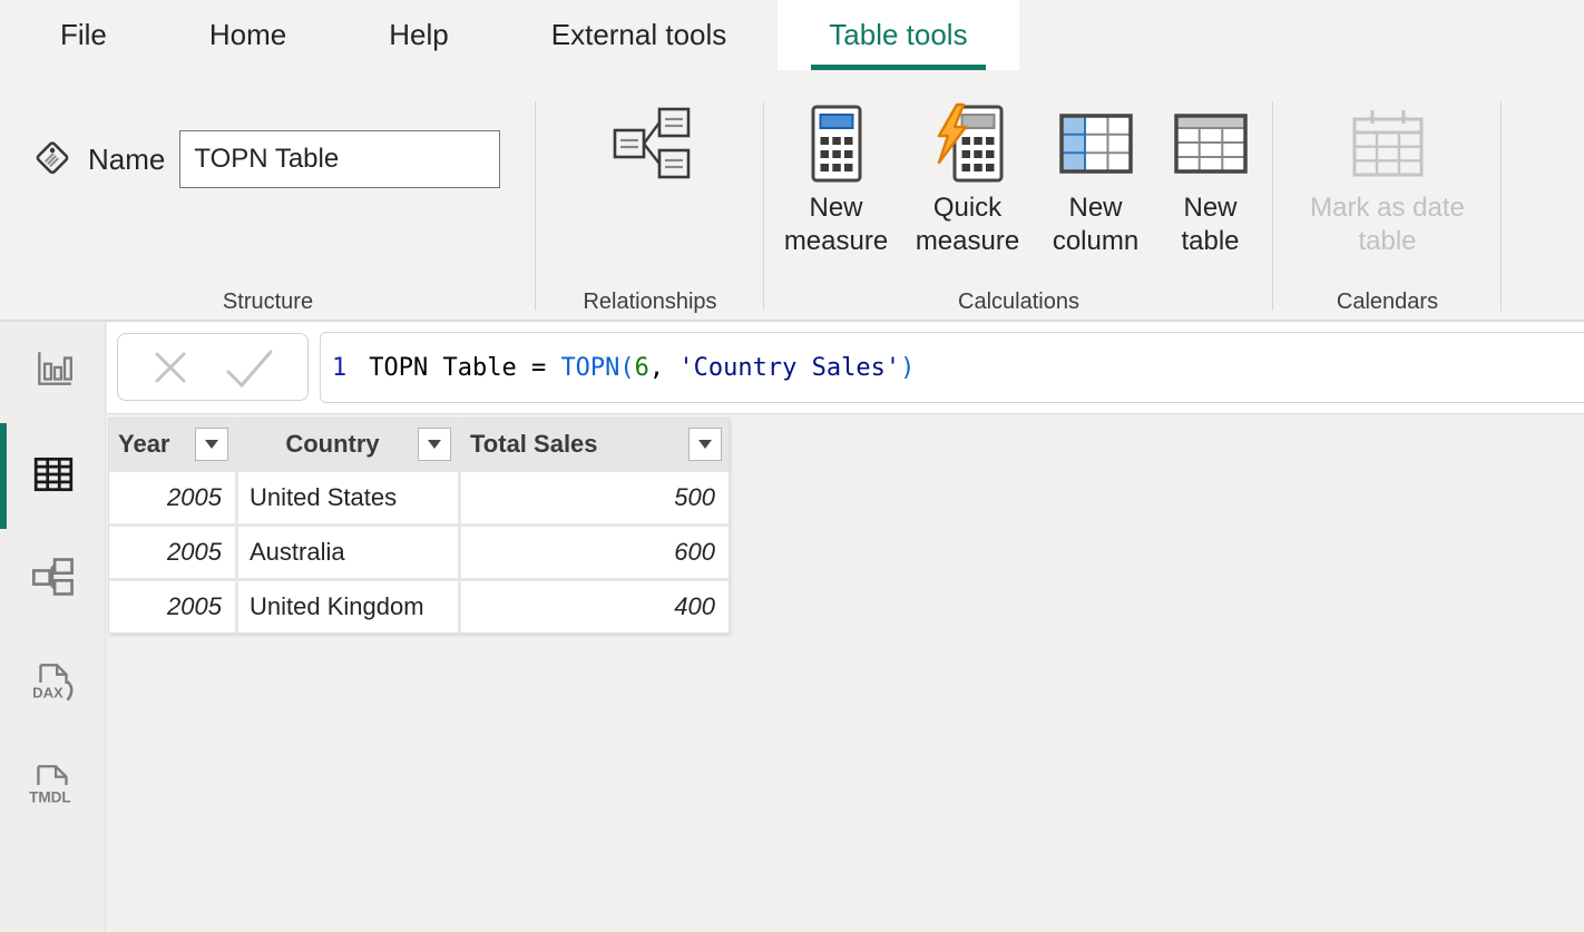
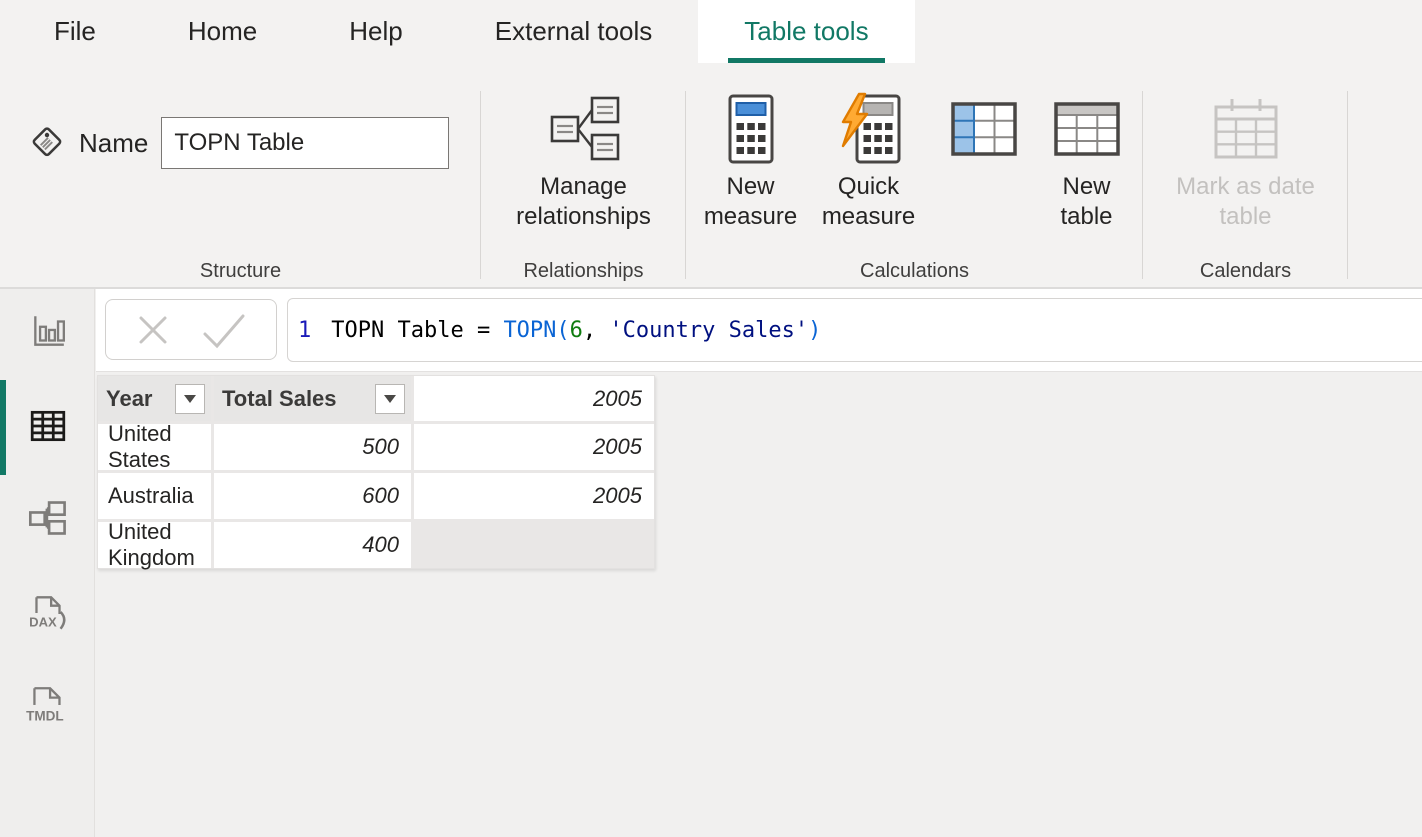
  File
  Home
  Help
  External tools
  Table tools
  Name
  TOPN Table
  Structure
+ Manage relationships
  Relationships
  New measure
  Quick measure
- New column
  New table
  Calculations
  Mark as date table
  Calendars
  DAX
  TMDL
  1
  TOPN Table =
  TOPN
  (
  6
  ,
  'Country Sales'
  )
  Year
- Country
  Total Sales
  2005
  United States
  500
  2005
  Australia
  600
  2005
  United Kingdom
  400
